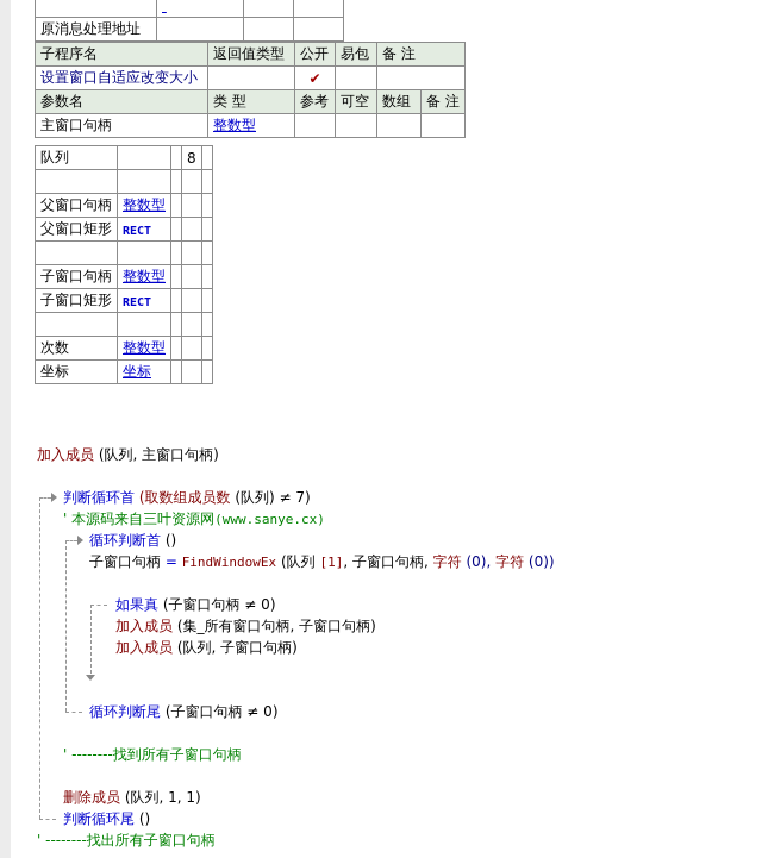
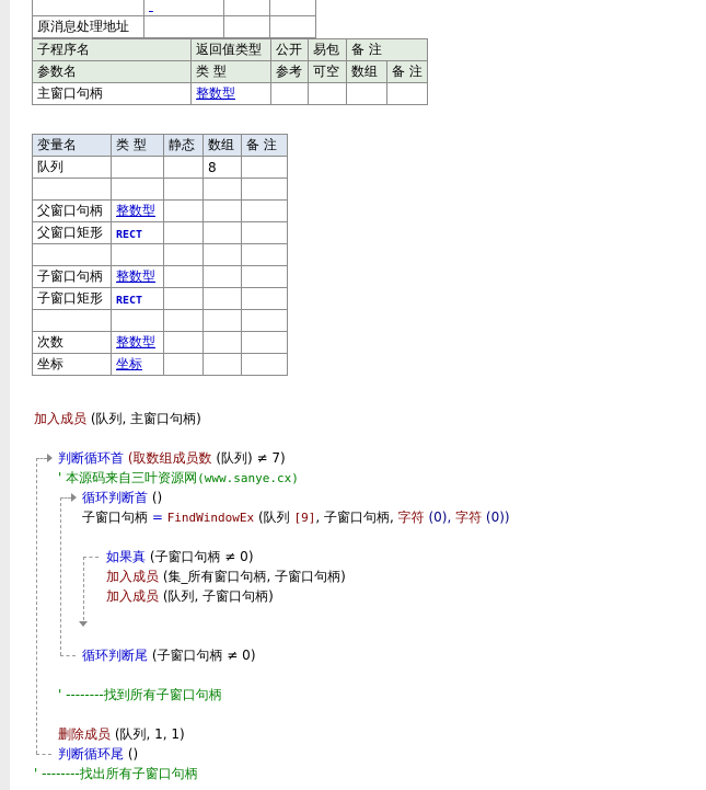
  原消息处理地址
  子程序名	返回值类型	公开	易包	备 注
- 设置窗口自适应改变大小		✔
  参数名	类 型	参考	可空	数组	备 注
  主窗口句柄	整数型
+ 变量名	类 型	静态	数组	备 注
  队列			8
  父窗口句柄	整数型
  父窗口矩形	RECT
  子窗口句柄	整数型
  子窗口矩形	RECT
  次数	整数型
  坐标	坐标
  加入成员 (队列, 主窗口句柄)
  判断循环首 (取数组成员数 (队列) ≠ 7)
  ' 本源码来自三叶资源网(www.sanye.cx)
  循环判断首 ()
- 子窗口句柄 = FindWindowEx (队列 [1], 子窗口句柄, 字符 (0), 字符 (0))
+ 子窗口句柄 = FindWindowEx (队列 [9], 子窗口句柄, 字符 (0), 字符 (0))
  如果真 (子窗口句柄 ≠ 0)
  加入成员 (集_所有窗口句柄, 子窗口句柄)
  加入成员 (队列, 子窗口句柄)
  循环判断尾 (子窗口句柄 ≠ 0)
  ' --------找到所有子窗口句柄
  删除成员 (队列, 1, 1)
  判断循环尾 ()
  ' --------找出所有子窗口句柄
